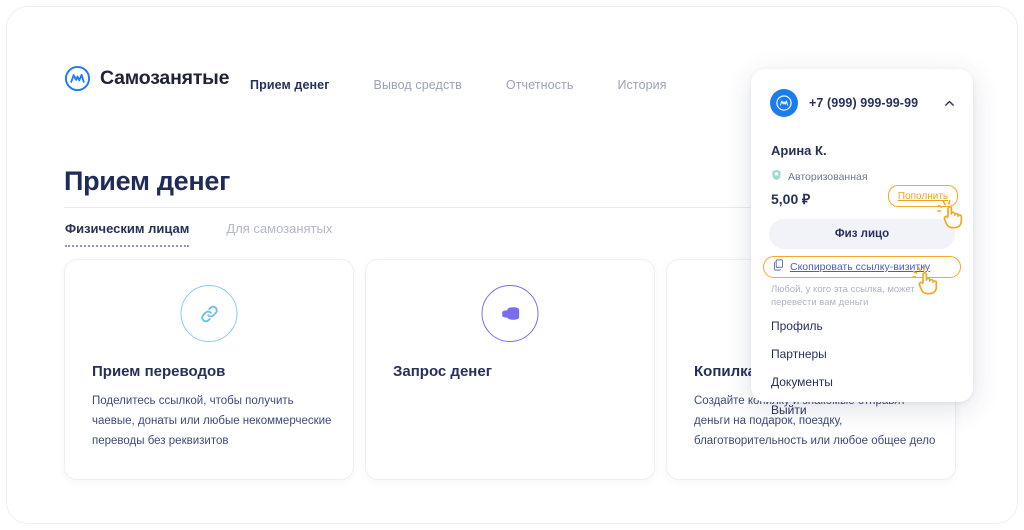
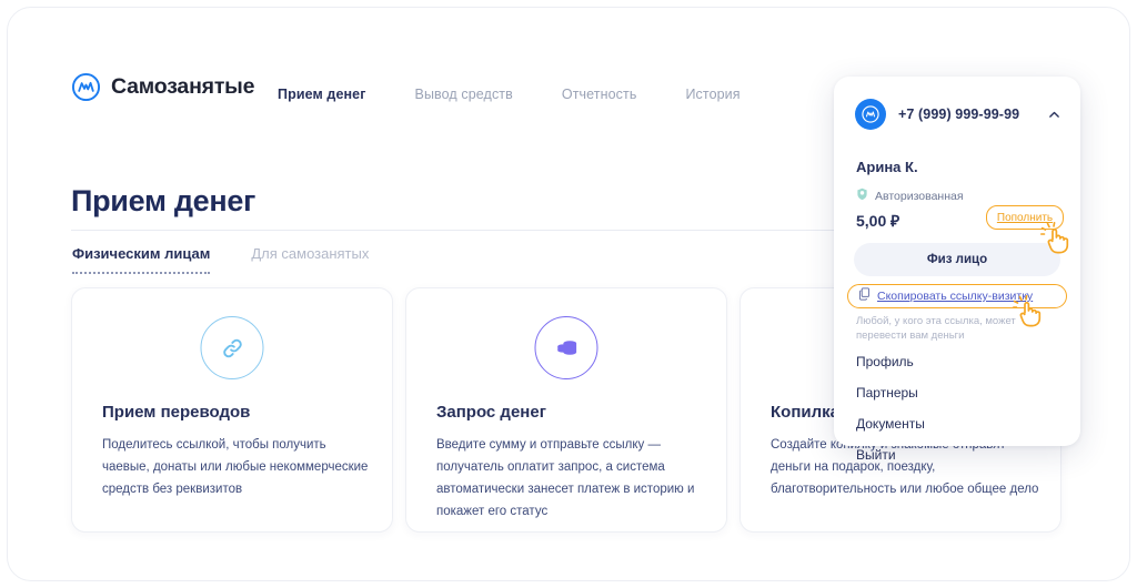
  Самозанятые
  Прием денег
  Вывод средств
  Отчетность
  История
  Прием денег
  Физическим лицам
  Для самозанятых
  Прием переводов
- Поделитесь ссылкой, чтобы получить чаевые, донаты или любые некоммерческие переводы без реквизитов
+ Поделитесь ссылкой, чтобы получить чаевые, донаты или любые некоммерческие средств без реквизитов
  Запрос денег
+ Введите сумму и отправьте ссылку — получатель оплатит запрос, а система автоматически занесет платеж в историю и покажет его статус
  Копилк
  Создайте ко деньги на подарок, поездку, благотворительность или любое общее дело
  +7 (999) 999-99-99
  Арина К.
  Авторизованная
  5,00 ₽
  Пополнить
  Физ лицо
  Скопировать ссылку-визитку
  Любой, у кого эта ссылка, может перевести вам деньги
  Профиль
  Партнеры
  Документы
  Выйти
